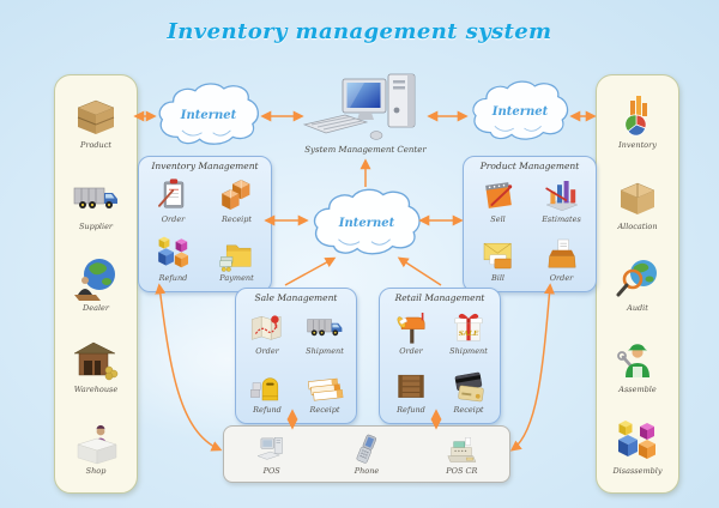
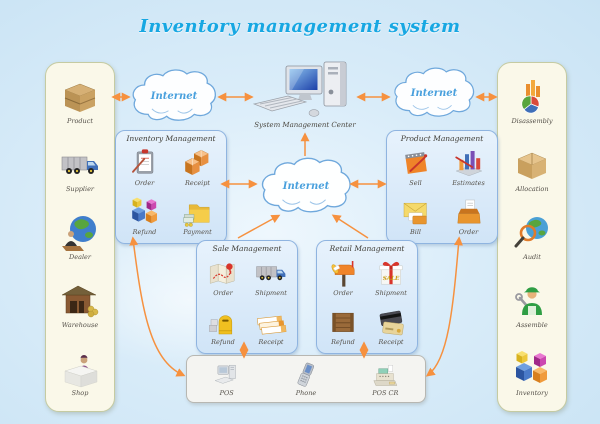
  Inventory management system
  Product
  Supplier
  Warehouse
  Shop
- Inventory
+ Disassembly
  Allocation
  Assemble
- Disassembly
+ Inventory
  Internet
  Internet
  Internet
  System Management Center
  Inventory Management
  Order
  Receipt
  Refund
  Payment
  Product Management
  Sell
  Estimates
  Bill
  Order
  Sale Management
  Order
  Shipment
  Refund
  Receipt
  Retail Management
  Order
  Shipment
  Refund
  Receipt
  POS
  Phone
  POS CR
